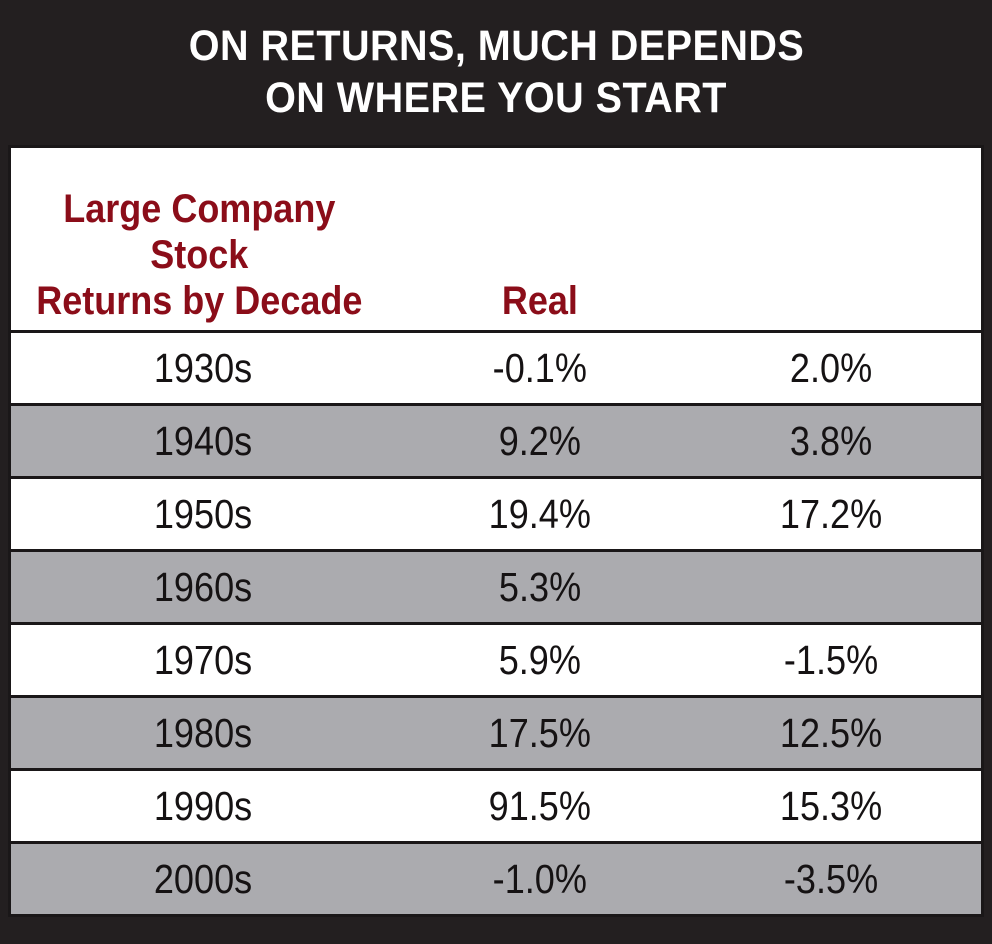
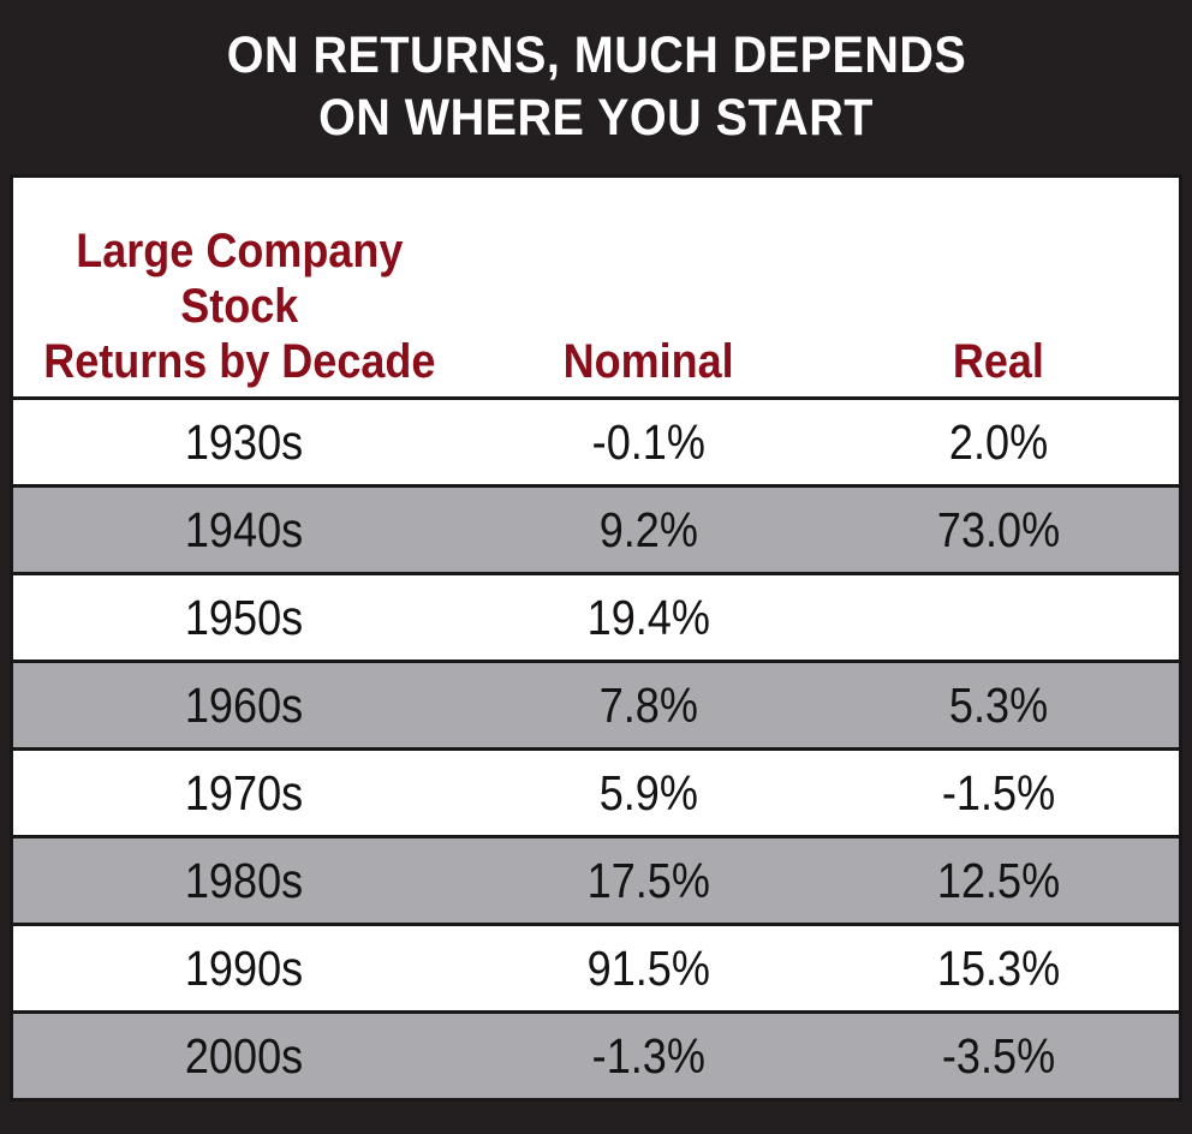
  ON RETURNS, MUCH DEPENDS
  ON WHERE YOU START
  Large Company Stock
  Returns by Decade
+ Nominal
  Real
  1930s
  -0.1%
  2.0%
  1940s
  9.2%
- 3.8%
+ 73.0%
  1950s
  19.4%
- 17.2%
  1960s
+ 7.8%
  5.3%
  1970s
  5.9%
  -1.5%
  1980s
  17.5%
  12.5%
  1990s
  91.5%
  15.3%
  2000s
- -1.0%
+ -1.3%
  -3.5%
